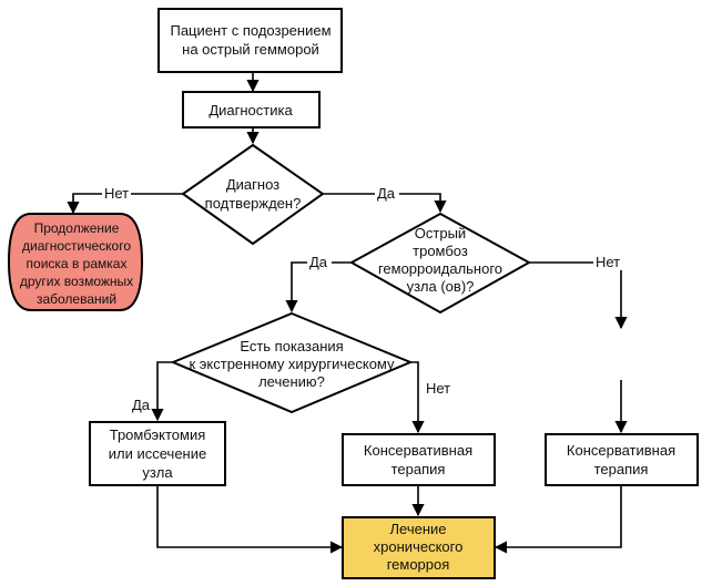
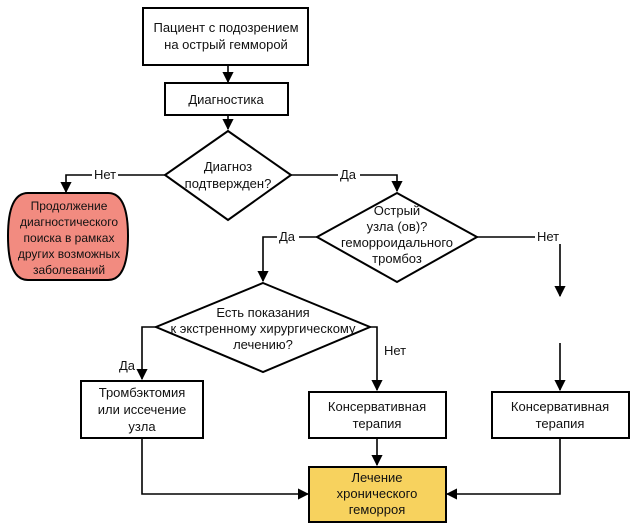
  Нет
  Да
  Да
  Нет
  Да
  Нет
  Пациент с подозрением
  на острый гемморой
  Диагностика
  Диагноз
  подтвержден?
  Продолжение
  диагностического
  поиска в рамках
  других возможных
  заболеваний
  Острый
- тромбоз
+ узла (ов)?
  геморроидального
- узла (ов)?
+ тромбоз
  Есть показания
  к экстренному хирургическому
  лечению?
  Тромбэктомия
  или иссечение
  узла
  Консервативная
  терапия
  Консервативная
  терапия
  Лечение
  хронического
  геморроя
